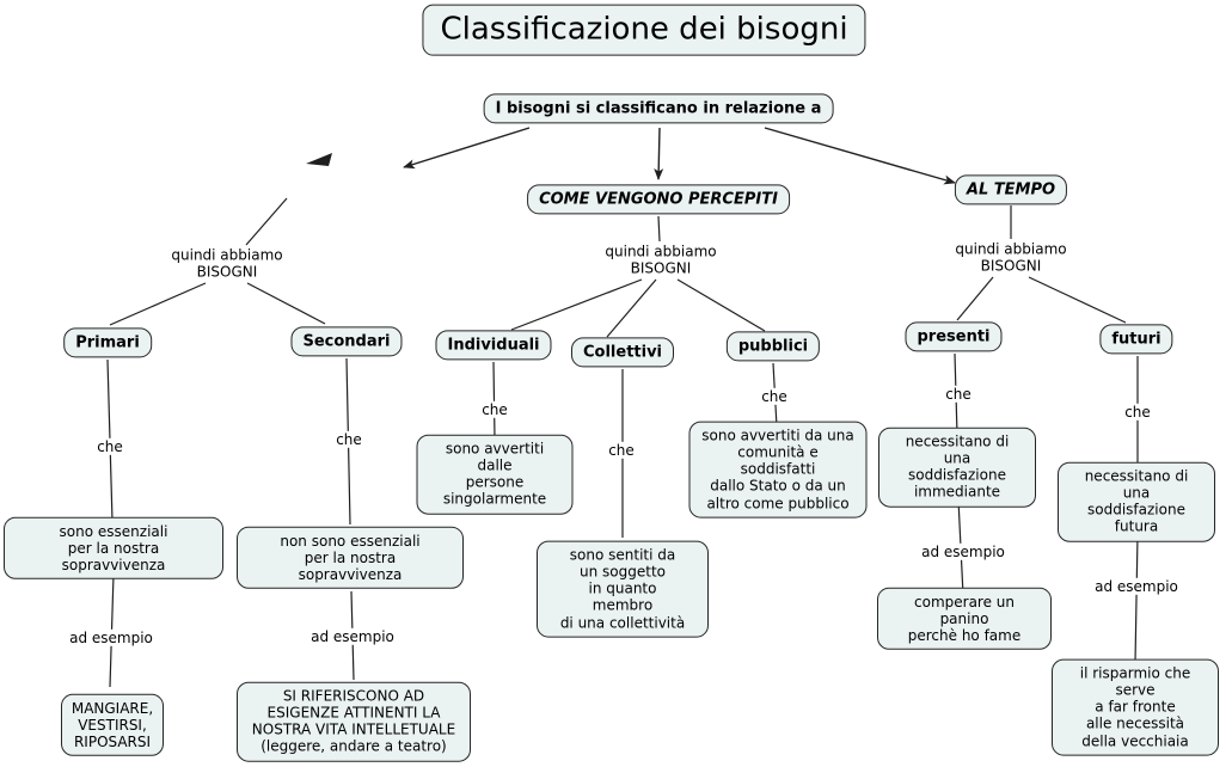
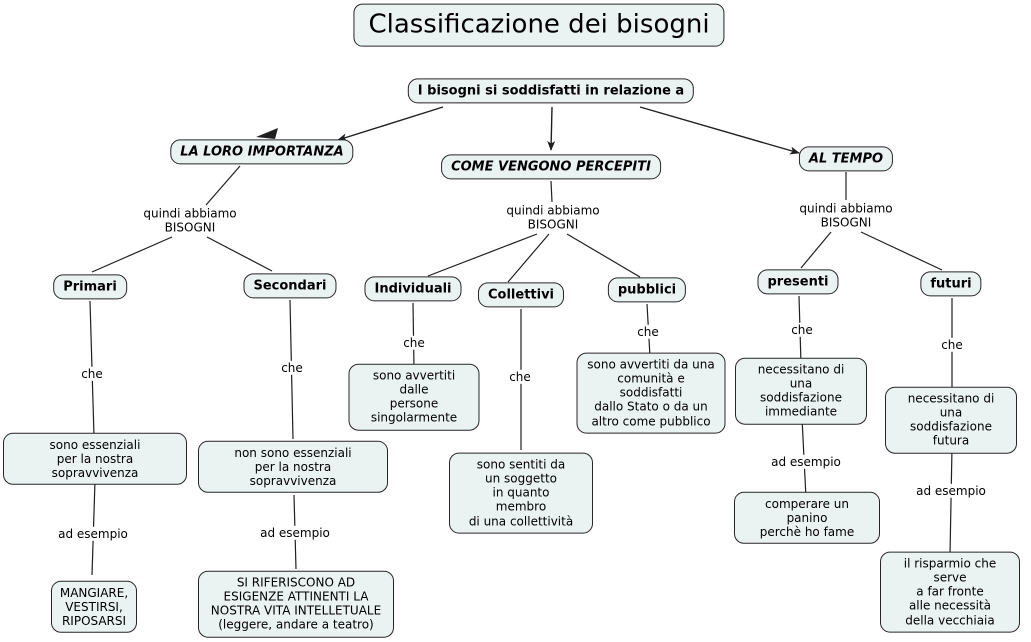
  Classificazione dei bisogni
- I bisogni si classificano in relazione a
+ I bisogni si soddisfatti in relazione a
+ LA LORO IMPORTANZA
  COME VENGONO PERCEPITI
  AL TEMPO
  quindi abbiamo
  BISOGNI
  quindi abbiamo
  BISOGNI
  quindi abbiamo
  BISOGNI
  Primari
  Secondari
  Individuali
  Collettivi
  pubblici
  presenti
  futuri
  che
  che
  che
  che
  che
  che
  che
  sono essenziali
  per la nostra sopravvivenza
  non sono essenziali
  per la nostra
  sopravvivenza
  sono avvertiti dalle
  persone
  singolarmente
  sono sentiti da
  un soggetto
  in quanto
  membro
  di una collettività
  sono avvertiti da una
  comunità e soddisfatti
  dallo Stato o da un
  altro come pubblico
  necessitano di una
  soddisfazione
  immediante
  necessitano di una
  soddisfazione
  futura
  ad esempio
  ad esempio
  ad esempio
  ad esempio
  MANGIARE,
  VESTIRSI,
  RIPOSARSI
  SI RIFERISCONO AD
  ESIGENZE ATTINENTI LA
  NOSTRA VITA INTELLETUALE
  (leggere, andare a teatro)
  comperare un panino
  perchè ho fame
  il risparmio che serve
  a far fronte
  alle necessità
  della vecchiaia
